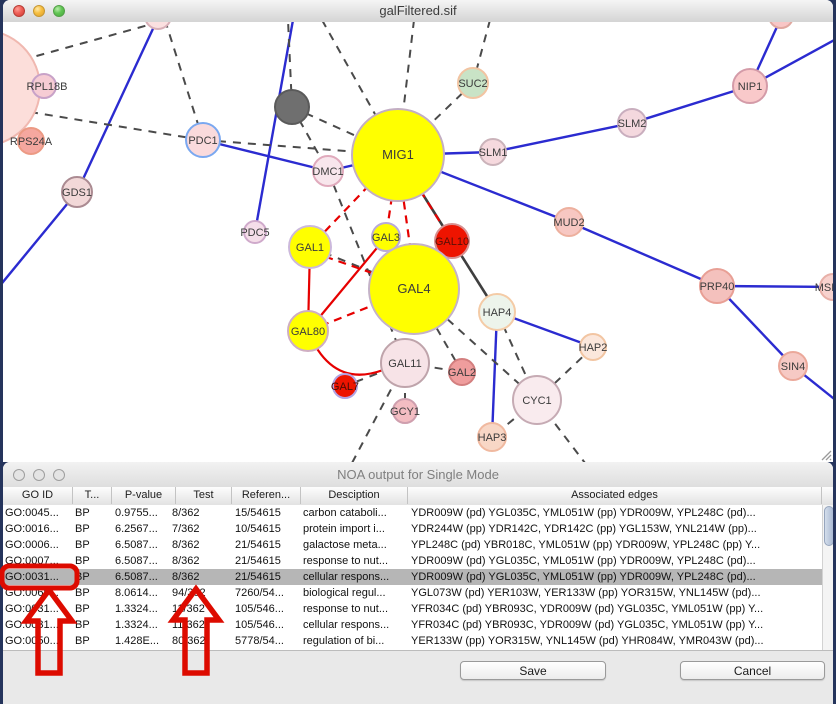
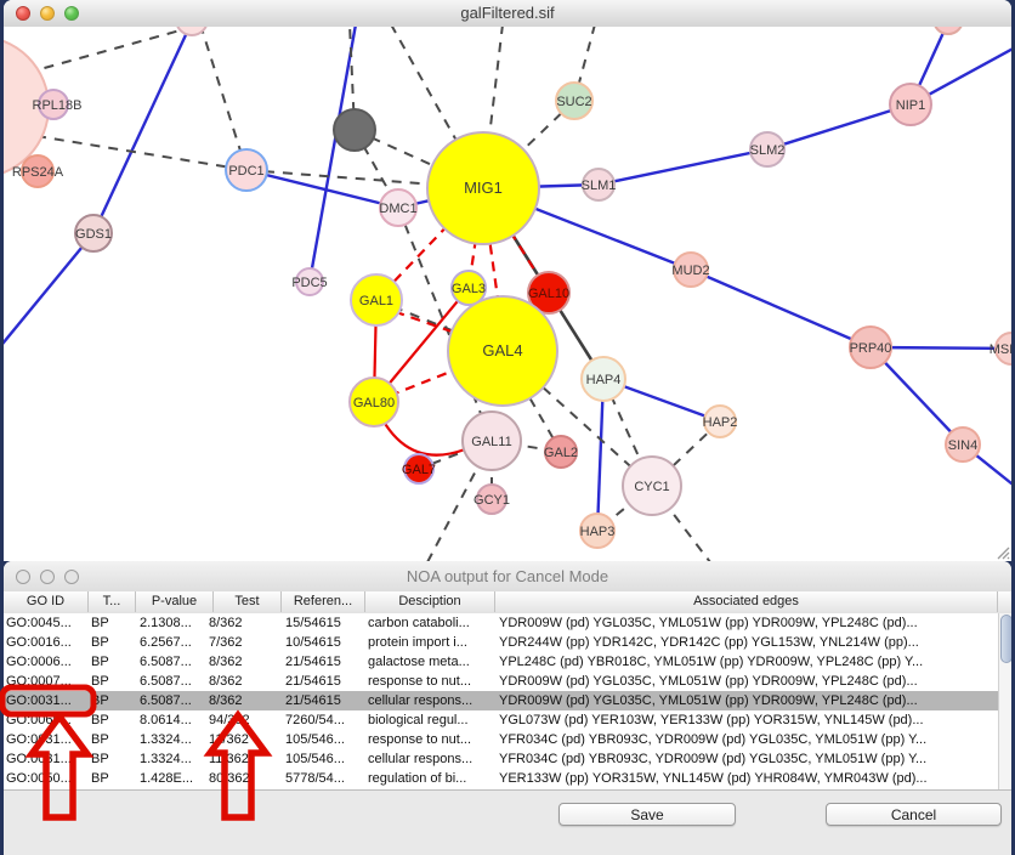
  galFiltered.sif
  RPL18B
  RPS24A
  GDS1
  PDC1
  DMC1
  MIG1
  SUC2
  SLM1
  SLM2
  NIP1
  MUD2
  PRP40
  SIN4
  PDC5
  GAL1
  GAL3
  GAL10
  GAL4
  GAL80
  HAP4
  GAL11
  GAL7
  GAL2
  GCY1
  HAP2
  HAP3
  CYC1
- NOA output for Single Mode
+ NOA output for Cancel Mode
  GO ID
  T...
  P-value
  Test
  Referen...
  Desciption
  Associated edges
  GO:0045...
  BP
- 0.9755...
+ 2.1308...
  8/362
  15/54615
  carbon cataboli...
  YDR009W (pd) YGL035C, YML051W (pp) YDR009W, YPL248C (pd)...
  GO:0016...
  BP
  6.2567...
  7/362
  10/54615
  protein import i...
  YDR244W (pp) YDR142C, YDR142C (pp) YGL153W, YNL214W (pp)...
  GO:0006...
  BP
  6.5087...
  8/362
  21/54615
  galactose meta...
  YPL248C (pd) YBR018C, YML051W (pp) YDR009W, YPL248C (pp) Y...
  GO:0007...
  BP
  6.5087...
  8/362
  21/54615
  response to nut...
  YDR009W (pd) YGL035C, YML051W (pp) YDR009W, YPL248C (pd)...
  GO:0031...
  6.5087...
  8/362
  21/54615
  cellular respons...
  YDR009W (pd) YGL035C, YML051W (pp) YDR009W, YPL248C (pd)...
  GO:006.
  BP
  8.0614...
  7260/54...
  biological regul...
  YGL073W (pd) YER103W, YER133W (pp) YOR315W, YNL145W (pd)...
  GO:031...
  BP
  1.3324...
  1/362
  105/546...
  response to nut...
  YFR034C (pd) YBR093C, YDR009W (pd) YGL035C, YML051W (pp) Y...
  GO:001..
  BP
  1.3324...
  11362
  105/546...
  cellular respons...
  YFR034C (pd) YBR093C, YDR009W (pd) YGL035C, YML051W (pp) Y...
  GO:000..
  BP
  1.428E...
  80362
  5778/54...
  regulation of bi...
  YER133W (pp) YOR315W, YNL145W (pd) YHR084W, YMR043W (pd)...
  Save
  Cancel
